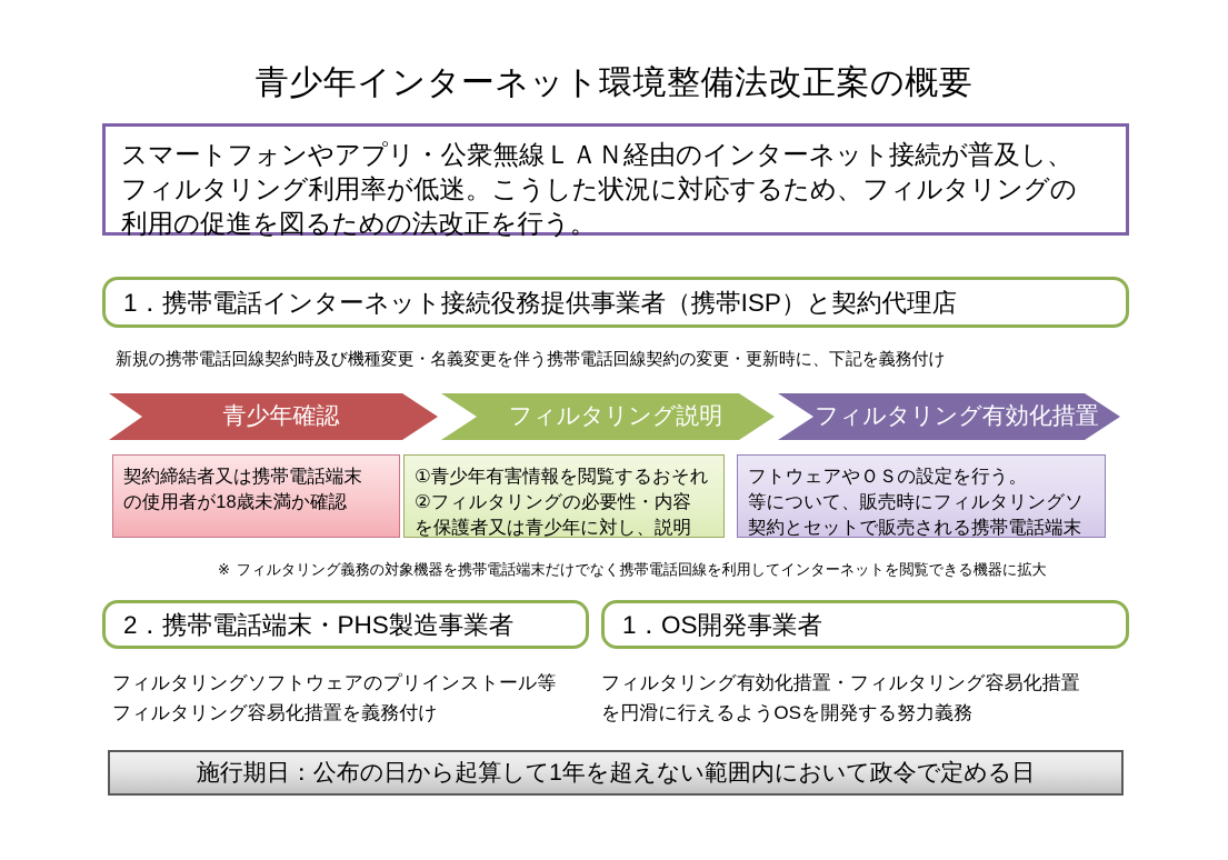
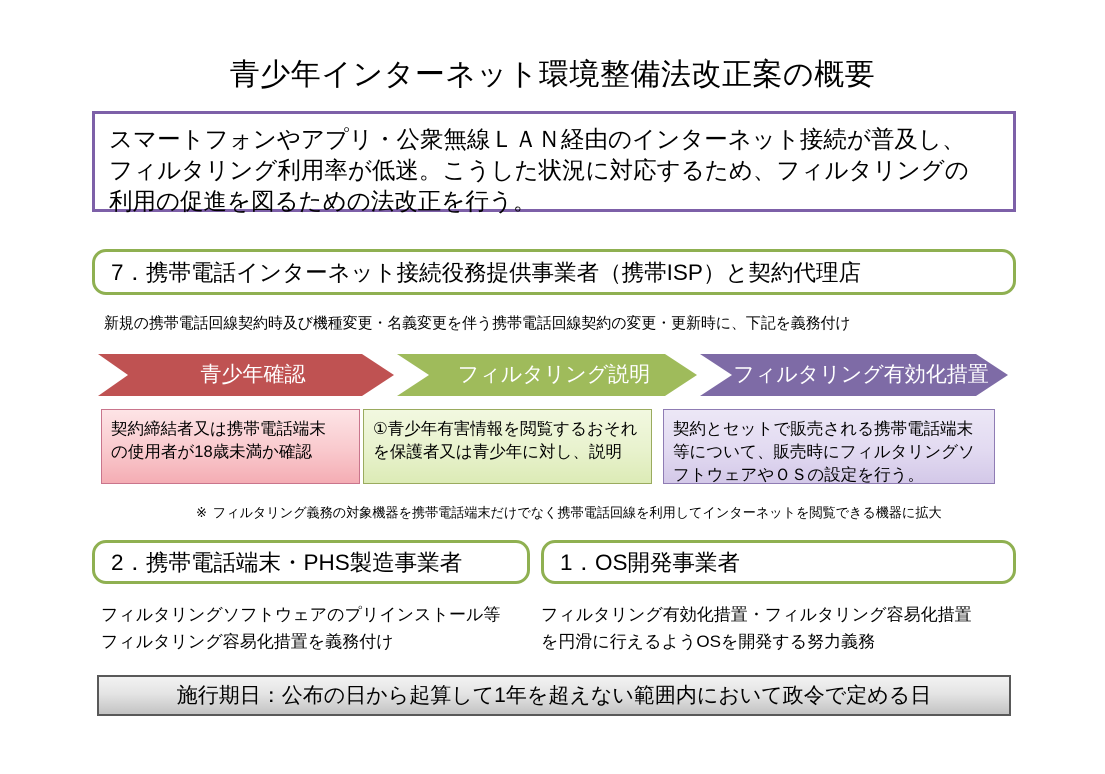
  青少年インターネット環境整備法改正案の概要
  スマートフォンやアプリ・公衆無線ＬＡＮ経由のインターネット接続が普及し、
  フィルタリング利用率が低迷。こうした状況に対応するため、フィルタリングの
  利用の促進を図るための法改正を行う。
- 1．携帯電話インターネット接続役務提供事業者（携帯ISP）と契約代理店
+ 7．携帯電話インターネット接続役務提供事業者（携帯ISP）と契約代理店
  新規の携帯電話回線契約時及び機種変更・名義変更を伴う携帯電話回線契約の変更・更新時に、下記を義務付け
  青少年確認
  フィルタリング説明
  フィルタリング有効化措置
  契約締結者又は携帯電話端末
  の使用者が18歳未満か確認
  ①青少年有害情報を閲覧するおそれ
- ②フィルタリングの必要性・内容
  を保護者又は青少年に対し、説明
- フトウェアやＯＳの設定を行う。
+ 契約とセットで販売される携帯電話端末
  等について、販売時にフィルタリングソ
- 契約とセットで販売される携帯電話端末
+ フトウェアやＯＳの設定を行う。
  ※ フィルタリング義務の対象機器を携帯電話端末だけでなく携帯電話回線を利用してインターネットを閲覧できる機器に拡大
  2．携帯電話端末・PHS製造事業者
  フィルタリングソフトウェアのプリインストール等
  フィルタリング容易化措置を義務付け
  1．OS開発事業者
  フィルタリング有効化措置・フィルタリング容易化措置
  を円滑に行えるようOSを開発する努力義務
  施行期日：公布の日から起算して1年を超えない範囲内において政令で定める日
